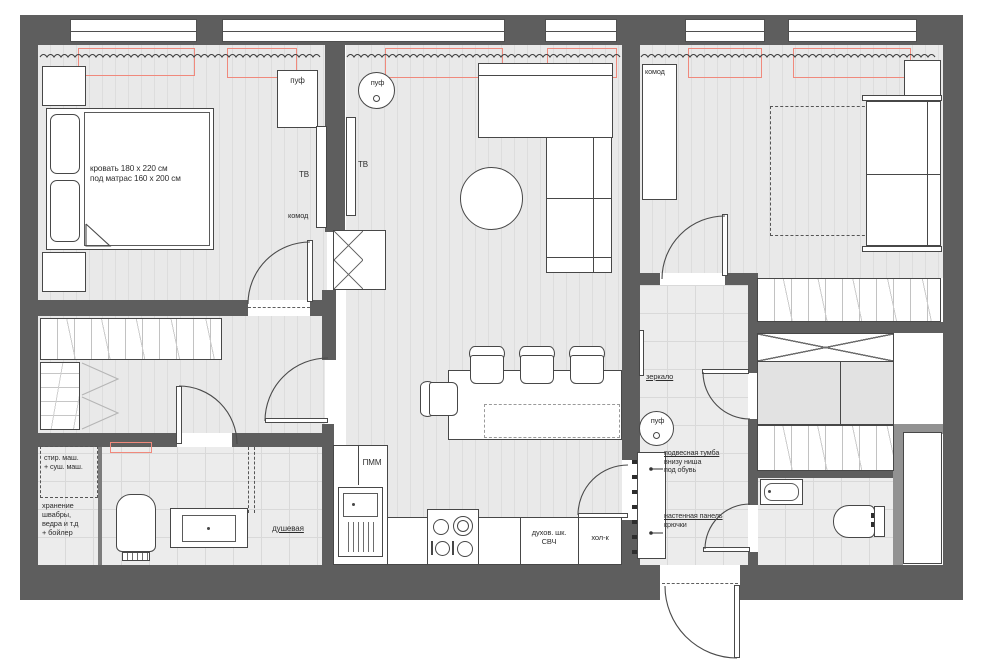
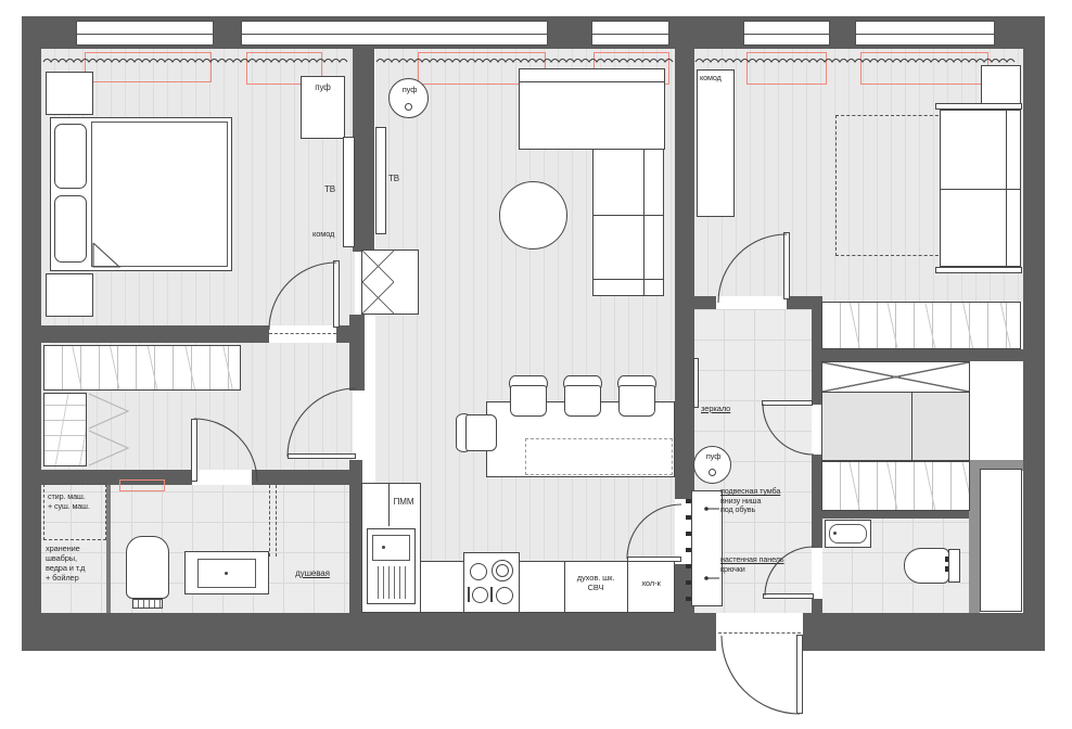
- кровать 180 x 220 см
- под матрас 160 x 200 см
  пуф
  ТВ
  комод
  стир. маш.
  + суш. маш.
  хранение
  швабры,
  ведра и т.д
  + бойлер
  душевая
  ПММ
  духов. шк.
  СВЧ
  хол-к
  пуф
  ТВ
  зеркало
  пуф
  подвесная тумба
  внизу ниша
  под обувь
  настенная панел
  крючки
  комод
